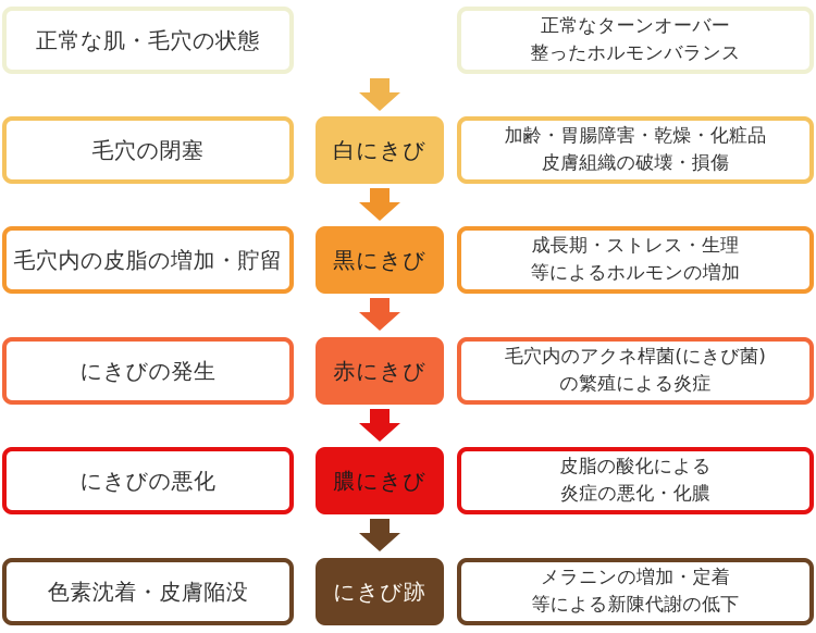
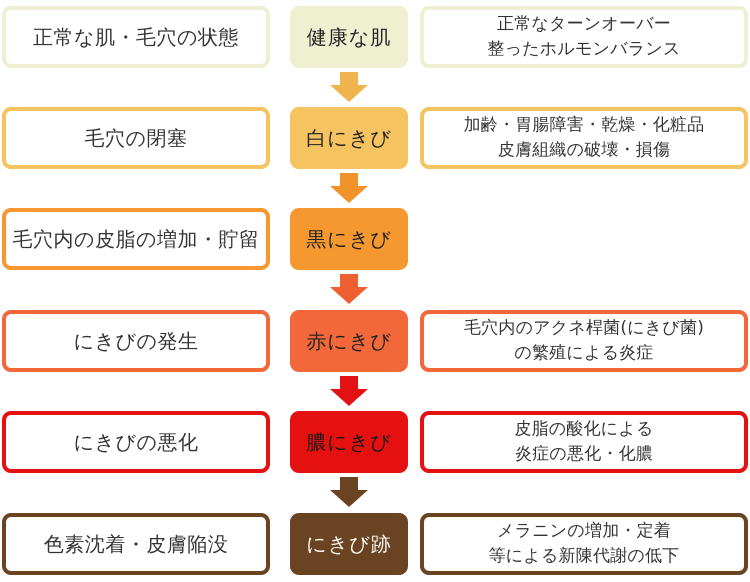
  正常な肌・毛穴の状態
+ 健康な肌
  正常なターンオーバー
  整ったホルモンバランス
  毛穴の閉塞
  白にきび
  加齢・胃腸障害・乾燥・化粧品
  皮膚組織の破壊・損傷
  毛穴内の皮脂の増加・貯留
  黒にきび
- 成長期・ストレス・生理
- 等によるホルモンの増加
  にきびの発生
  赤にきび
  毛穴内のアクネ桿菌(にきび菌)
  の繁殖による炎症
  にきびの悪化
  膿にきび
  皮脂の酸化による
  炎症の悪化・化膿
  色素沈着・皮膚陥没
  にきび跡
  メラニンの増加・定着
  等による新陳代謝の低下
